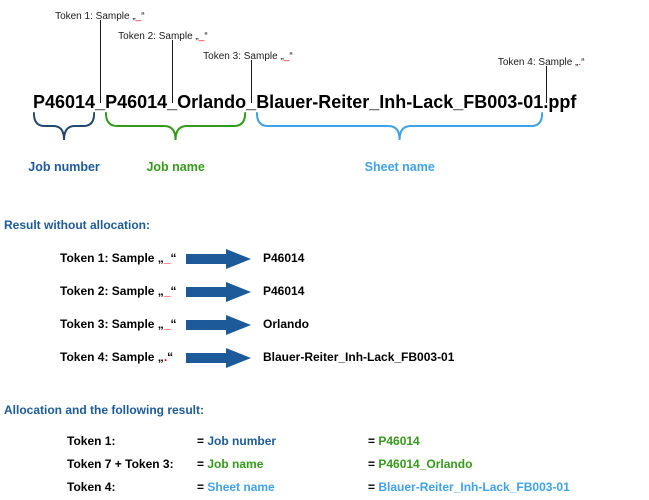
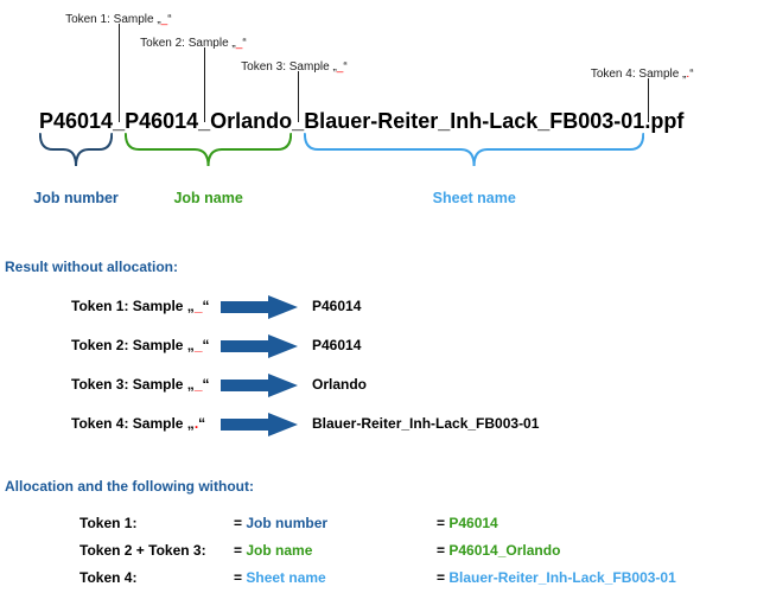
  P46014
  Job number
  Token 1: Sample „_“
  P46014
  Token 2: Sample „_“
  Orlando
  Job name
  Token 3: Sample „_“
  Blauer-Reiter_Inh-Lack_FB003-01
  Sheet name
  Token 4: Sample „.“
  ppf
  Result without allocation:
  Token 1: Sample „_“
  P46014
  Token 2: Sample „_“
  P46014
  Token 3: Sample „_“
  Orlando
  Token 4: Sample „.“
  Blauer-Reiter_Inh-Lack_FB003-01
- Allocation and the following result:
+ Allocation and the following without:
  Token 1:
  = Job number
  = P46014
- Token 7 + Token 3:
+ Token 2 + Token 3:
  = Job name
  = P46014_Orlando
  Token 4:
  = Sheet name
  = Blauer-Reiter_Inh-Lack_FB003-01
